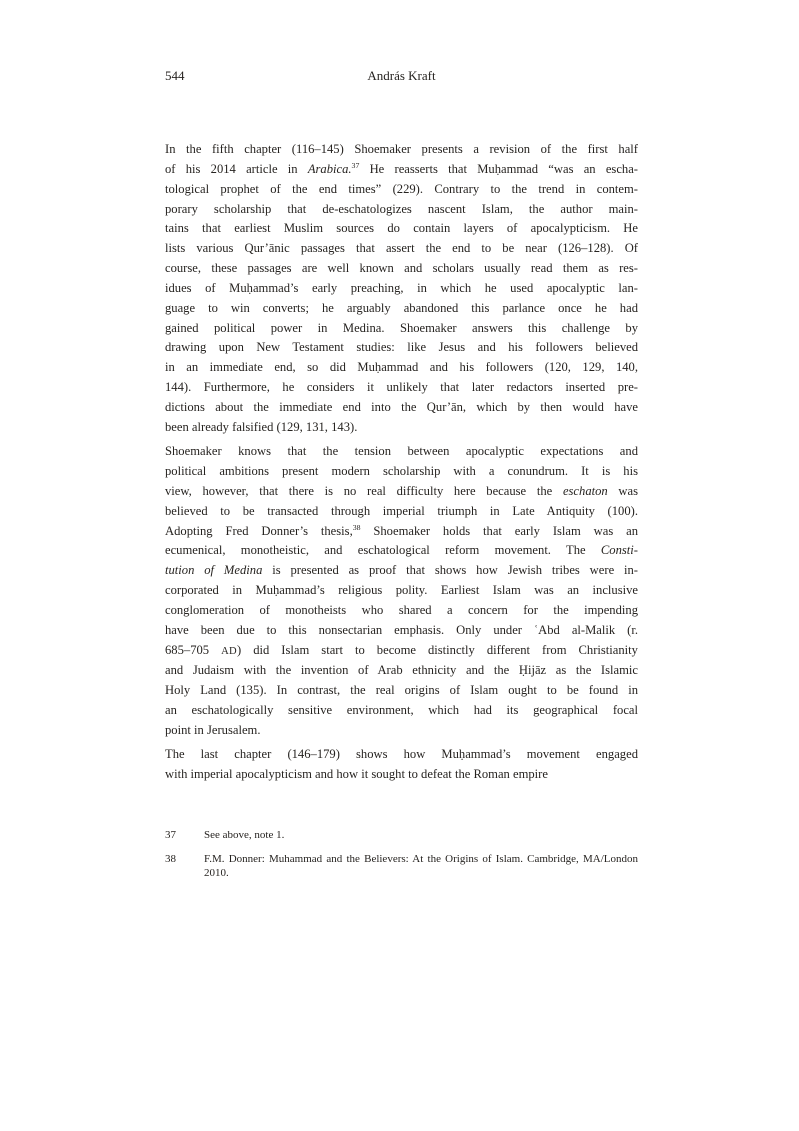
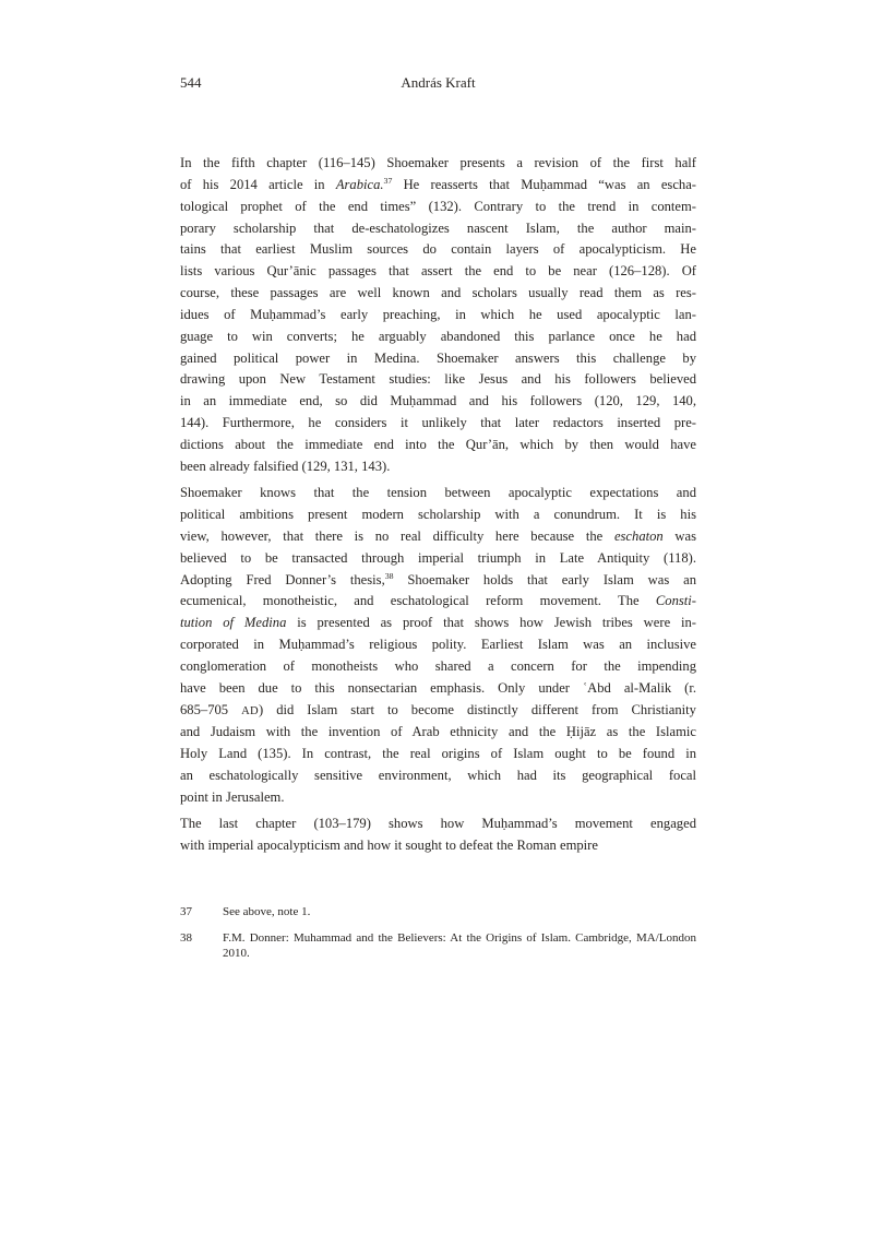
  544
  András Kraft
  In the fifth chapter (116–145) Shoemaker presents a revision of the first half
  of his 2014 article in Arabica.37 He reasserts that Muḥammad “was an escha-
- tological prophet of the end times” (229). Contrary to the trend in contem-
+ tological prophet of the end times” (132). Contrary to the trend in contem-
  porary scholarship that de-eschatologizes nascent Islam, the author main-
  tains that earliest Muslim sources do contain layers of apocalypticism. He
  lists various Qur’ānic passages that assert the end to be near (126–128). Of
  course, these passages are well known and scholars usually read them as res-
  idues of Muḥammad’s early preaching, in which he used apocalyptic lan-
  guage to win converts; he arguably abandoned this parlance once he had
  gained political power in Medina. Shoemaker answers this challenge by
  drawing upon New Testament studies: like Jesus and his followers believed
  in an immediate end, so did Muḥammad and his followers (120, 129, 140,
  144). Furthermore, he considers it unlikely that later redactors inserted pre-
  dictions about the immediate end into the Qur’ān, which by then would have
  been already falsified (129, 131, 143).
  Shoemaker knows that the tension between apocalyptic expectations and
  political ambitions present modern scholarship with a conundrum. It is his
  view, however, that there is no real difficulty here because the eschaton was
- believed to be transacted through imperial triumph in Late Antiquity (100).
+ believed to be transacted through imperial triumph in Late Antiquity (118).
  Adopting Fred Donner’s thesis,38 Shoemaker holds that early Islam was an
  ecumenical, monotheistic, and eschatological reform movement. The Consti-
  tution of Medina is presented as proof that shows how Jewish tribes were in-
  corporated in Muḥammad’s religious polity. Earliest Islam was an inclusive
  conglomeration of monotheists who shared a concern for the impending
  have been due to this nonsectarian emphasis. Only under ʿAbd al-Malik (r.
  685–705 AD) did Islam start to become distinctly different from Christianity
  and Judaism with the invention of Arab ethnicity and the Ḥijāz as the Islamic
  Holy Land (135). In contrast, the real origins of Islam ought to be found in
  an eschatologically sensitive environment, which had its geographical focal
  point in Jerusalem.
- The last chapter (146–179) shows how Muḥammad’s movement engaged
+ The last chapter (103–179) shows how Muḥammad’s movement engaged
  with imperial apocalypticism and how it sought to defeat the Roman empire
  37
  See above, note 1.
  38
  F.M. Donner: Muhammad and the Believers: At the Origins of Islam. Cambridge, MA/London 2010.
